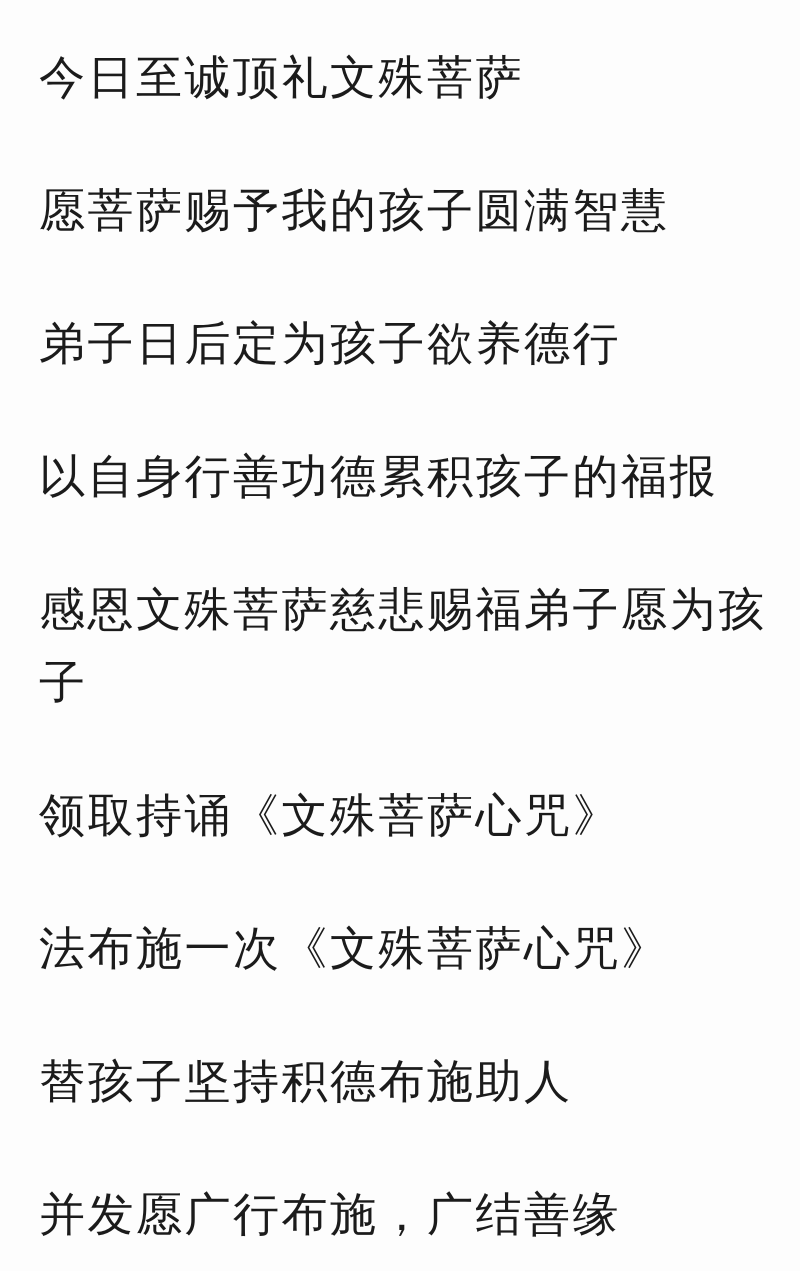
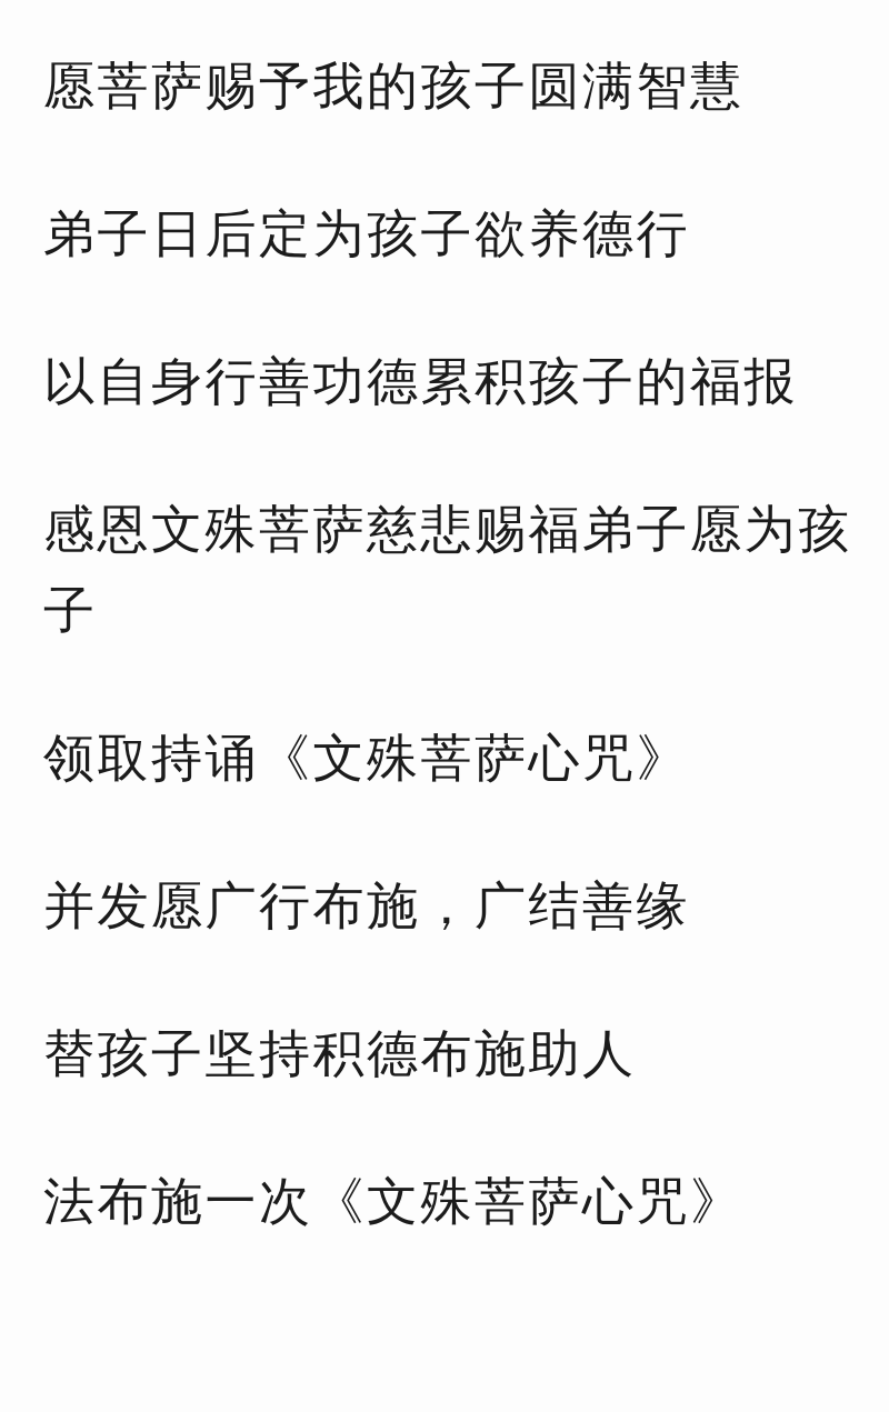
- 今日至诚顶礼文殊菩萨
  愿菩萨赐予我的孩子圆满智慧
  弟子日后定为孩子欲养德行
  以自身行善功德累积孩子的福报
  感恩文殊菩萨慈悲赐福弟子愿为孩子
  领取持诵《文殊菩萨心咒》
- 法布施一次《文殊菩萨心咒》
+ 并发愿广行布施，广结善缘
  替孩子坚持积德布施助人
- 并发愿广行布施，广结善缘
+ 法布施一次《文殊菩萨心咒》
